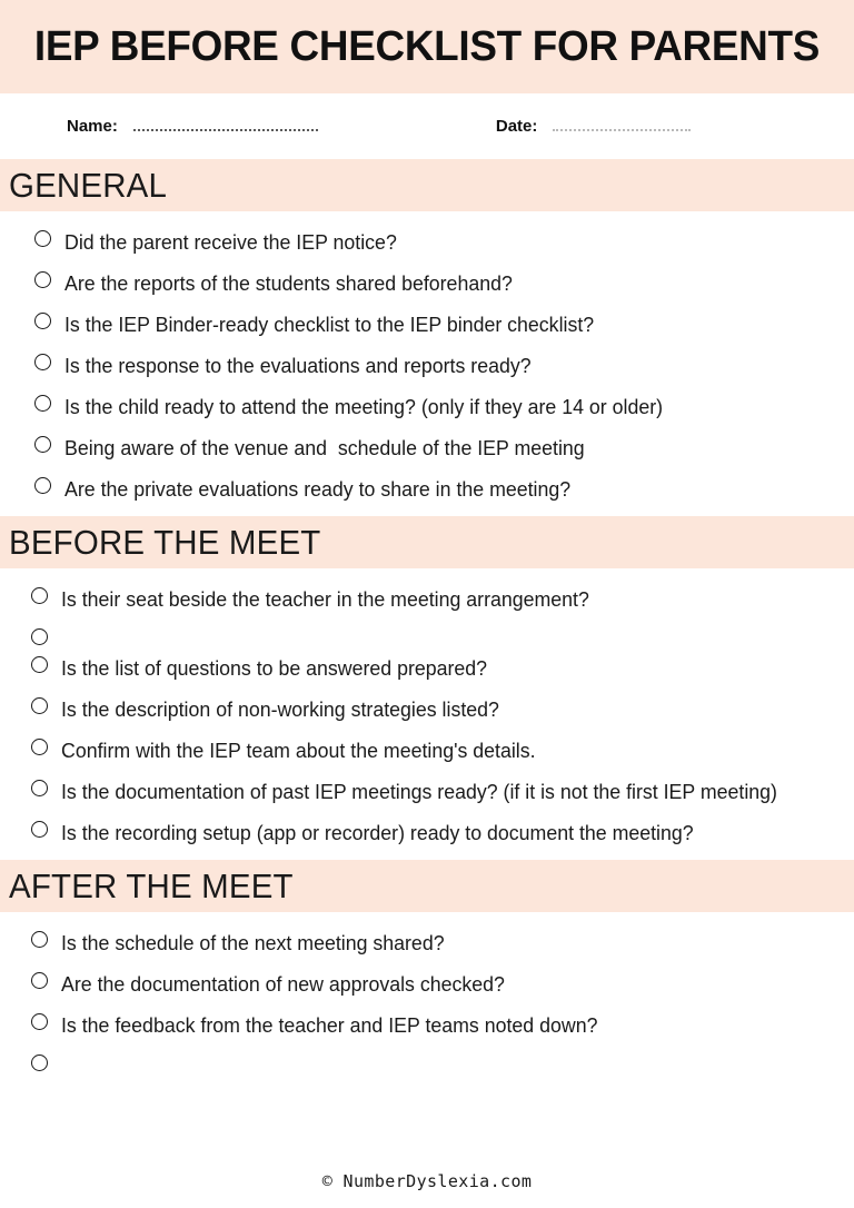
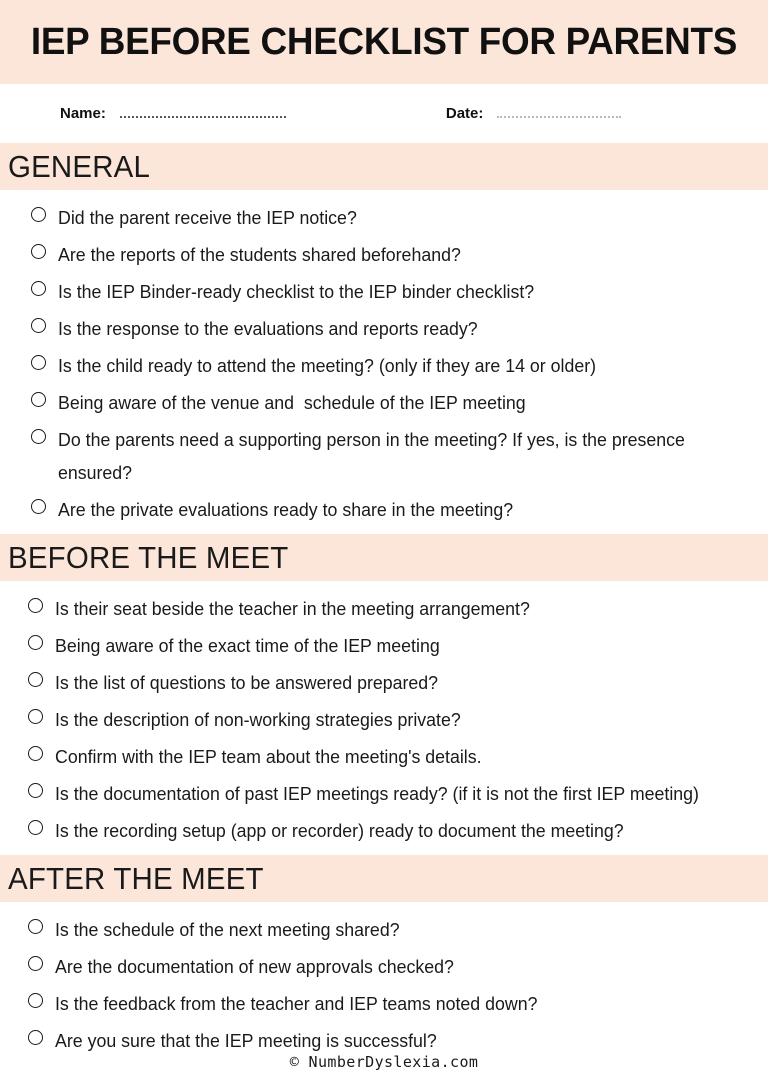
  IEP BEFORE CHECKLIST FOR PARENTS
  Name:
  Date:
  GENERAL
  Did the parent receive the IEP notice?
  Are the reports of the students shared beforehand?
  Is the IEP Binder-ready checklist to the IEP binder checklist?
  Is the response to the evaluations and reports ready?
  Is the child ready to attend the meeting? (only if they are 14 or older)
  Being aware of the venue and schedule of the IEP meeting
+ Do the parents need a supporting person in the meeting? If yes, is the presence ensured?
  Are the private evaluations ready to share in the meeting?
  BEFORE THE MEET
  Is their seat beside the teacher in the meeting arrangement?
+ Being aware of the exact time of the IEP meeting
  Is the list of questions to be answered prepared?
- Is the description of non-working strategies listed?
+ Is the description of non-working strategies private?
  Confirm with the IEP team about the meeting's details.
  Is the documentation of past IEP meetings ready? (if it is not the first IEP meeting)
  Is the recording setup (app or recorder) ready to document the meeting?
  AFTER THE MEET
  Is the schedule of the next meeting shared?
  Are the documentation of new approvals checked?
  Is the feedback from the teacher and IEP teams noted down?
+ Are you sure that the IEP meeting is successful?
  © NumberDyslexia.com
